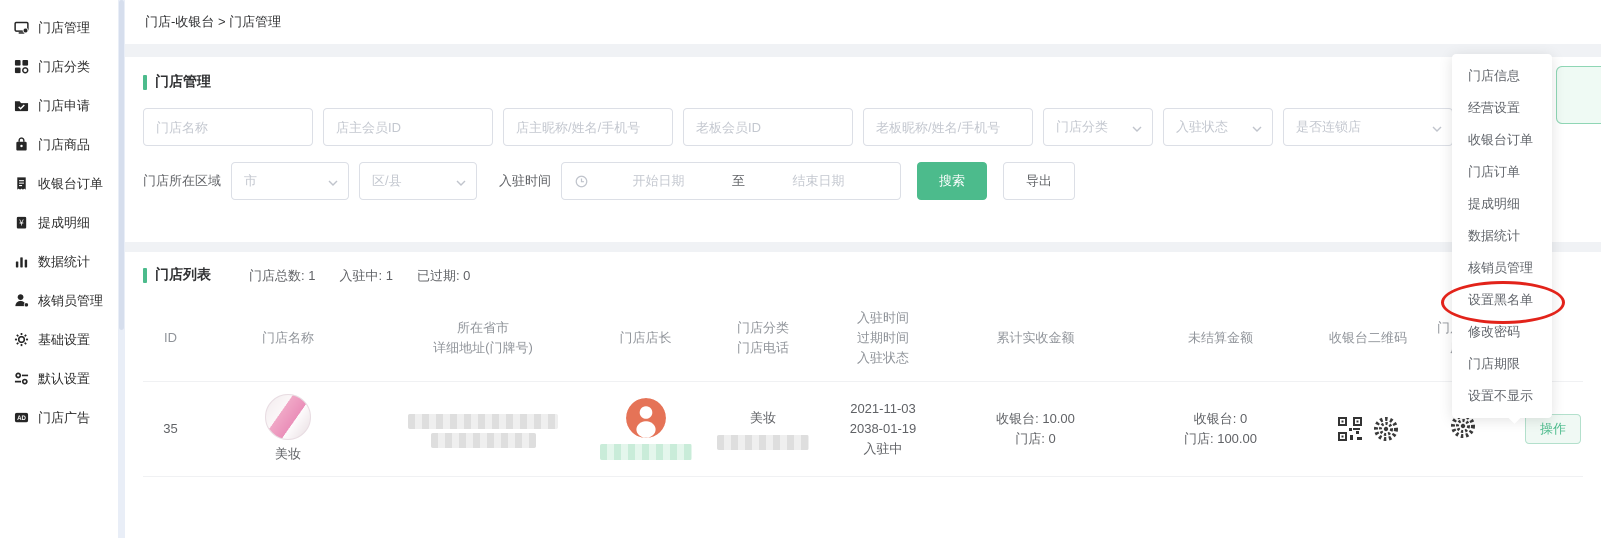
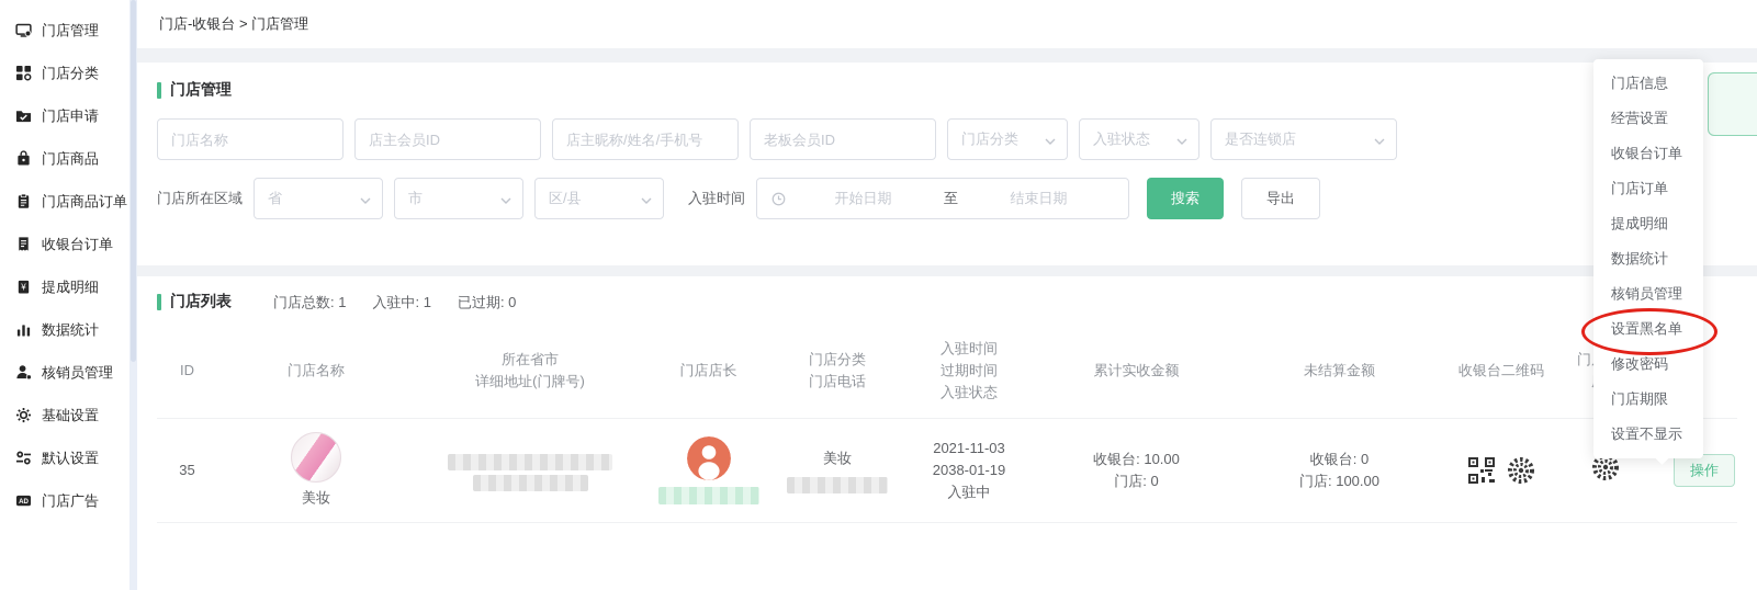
  门店管理
  门店分类
  门店申请
  门店商品
+ 门店商品订单
  收银台订单
  ¥
  提成明细
  数据统计
  核销员管理
  基础设置
  默认设置
  门店广告
  门店-收银台 > 门店管理
  门店管理
  门店名称
  店主会员ID
  店主昵称/姓名/手机号
  老板会员ID
- 老板昵称/姓名/手机号
  门店分类
  入驻状态
  是否连锁店
  门店所在区域
+ 省
  市
  区/县
  入驻时间
  开始日期
  至
  结束日期
  搜索
  导出
  门店列表
  门店总数: 1
  入驻中: 1
  已过期: 0
  ID
  门店名称
  所在省市
  详细地址(门牌号)
  门店店长
  门店分类
  门店电话
  入驻时间
  过期时间
  入驻状态
  累计实收金额
  未结算金额
  收银台二维码
  35
  美妆
  美妆
  2021-11-03
  2038-01-19
  入驻中
  收银台: 10.00
  门店: 0
  收银台: 0
  门店: 100.00
  操作
  门店信息
  经营设置
  收银台订单
  门店订单
  提成明细
  数据统计
  核销员管理
  设置黑名单
  修改密码
  门店期限
  设置不显示
